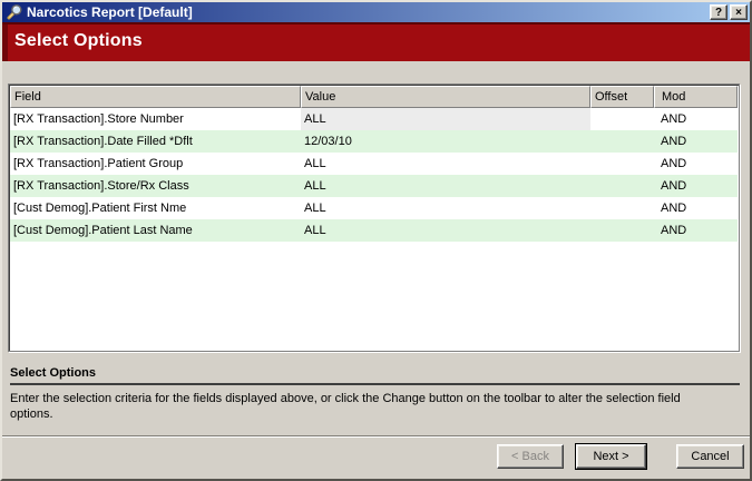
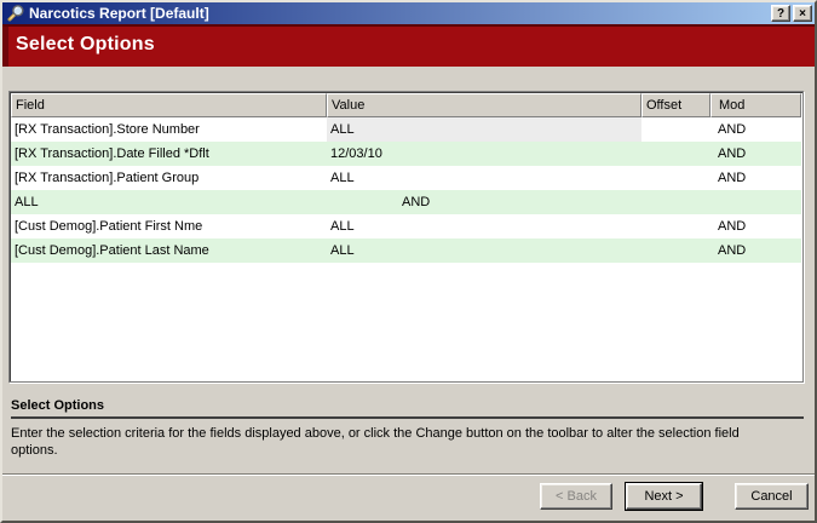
  Narcotics Report [Default]
  ?
  ×
  Select Options
  Field
  Value
  Offset
  Mod
  [RX Transaction].Store Number
  ALL
  AND
  [RX Transaction].Date Filled *Dflt
  12/03/10
  AND
  [RX Transaction].Patient Group
  ALL
  AND
- [RX Transaction].Store/Rx Class
  ALL
  AND
  [Cust Demog].Patient First Nme
  ALL
  AND
  [Cust Demog].Patient Last Name
  ALL
  AND
  Select Options
  Enter the selection criteria for the fields displayed above, or click the Change button on the toolbar to alter the selection field options.
  < Back
  Next >
  Cancel
